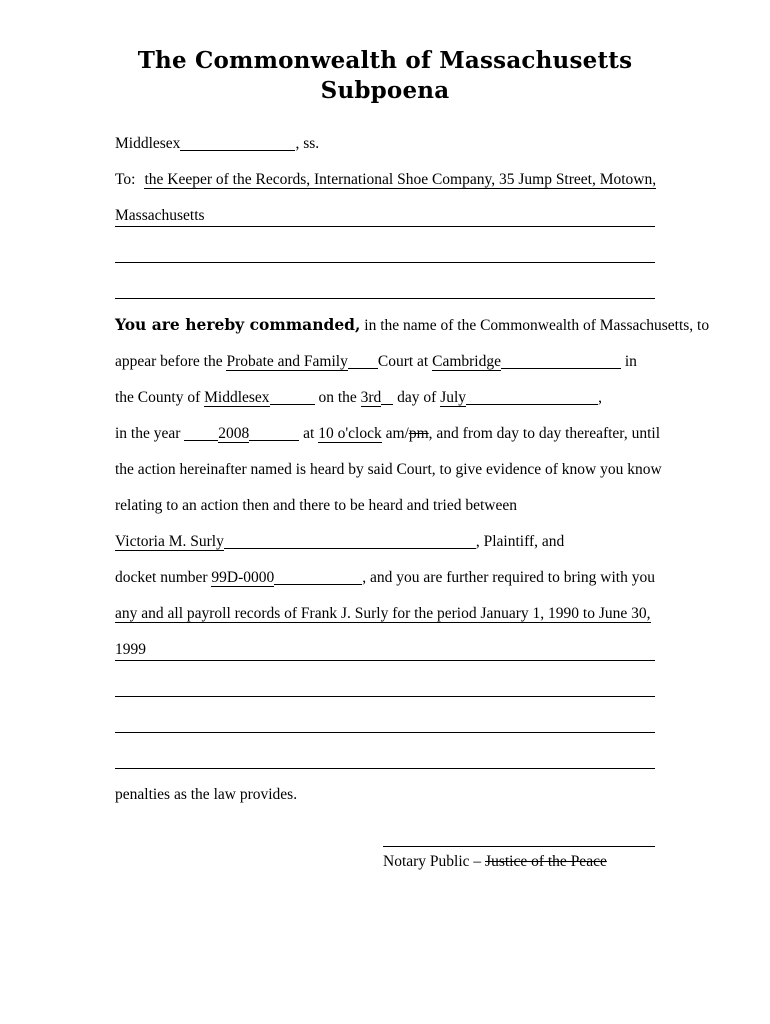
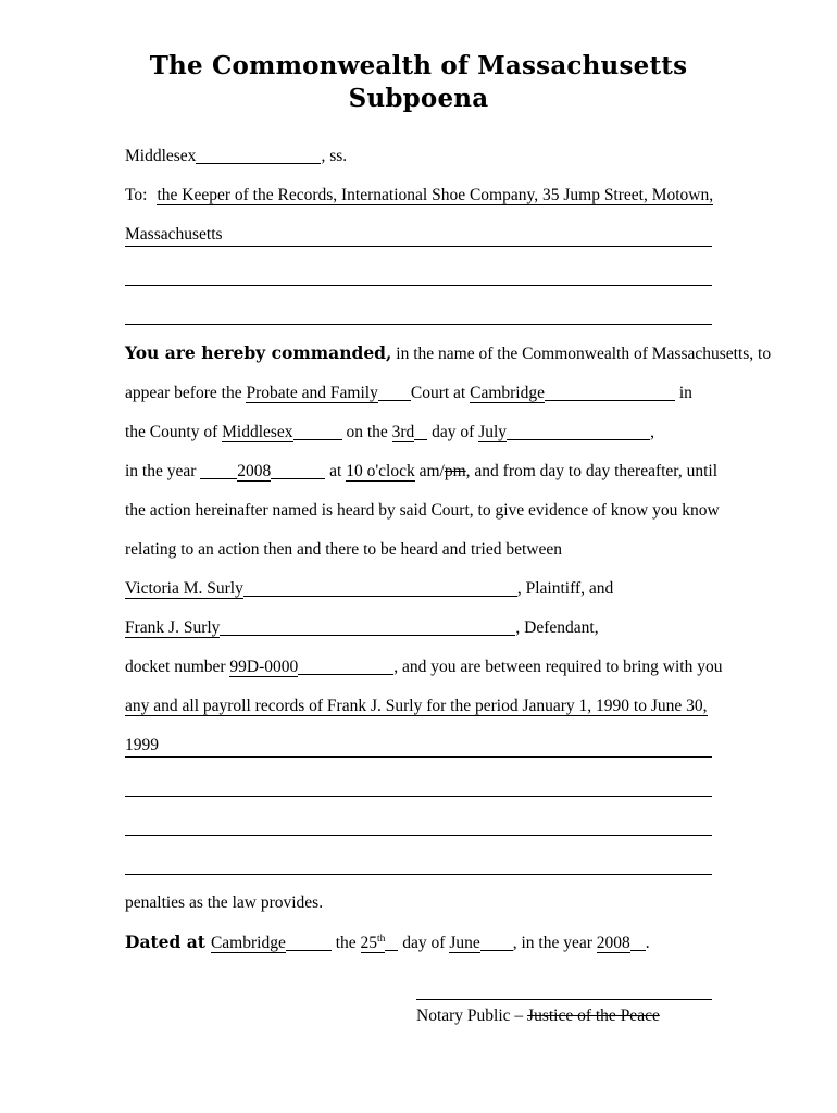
  The Commonwealth of Massachusetts
  Subpoena
  Middlesex , ss.
  To: the Keeper of the Records, International Shoe Company, 35 Jump Street, Motown,
  Massachusetts
  You are hereby commanded, in the name of the Commonwealth of Massachusetts, to
  appear before the Probate and Family Court at Cambridge in
  the County of Middlesex on the 3rd day of July ,
  in the year 2008 at 10 o'clock am/pm, and from day to day thereafter, until
  the action hereinafter named is heard by said Court, to give evidence of know you know
  relating to an action then and there to be heard and tried between
  Victoria M. Surly , Plaintiff, and
+ Frank J. Surly , Defendant,
- docket number 99D-0000 , and you are further required to bring with you
+ docket number 99D-0000 , and you are between required to bring with you
  any and all payroll records of Frank J. Surly for the period January 1, 1990 to June 30,
  1999
  penalties as the law provides.
+ Dated at Cambridge the 25th day of June , in the year 2008 .
  Notary Public – Justice of the Peace
